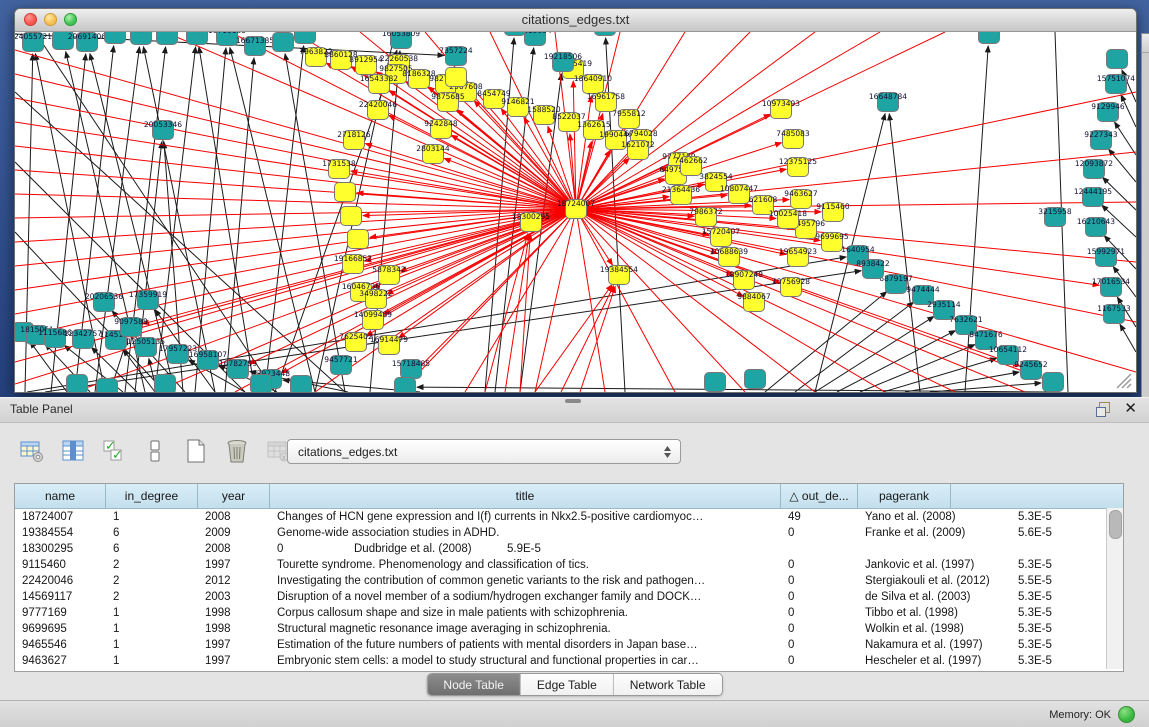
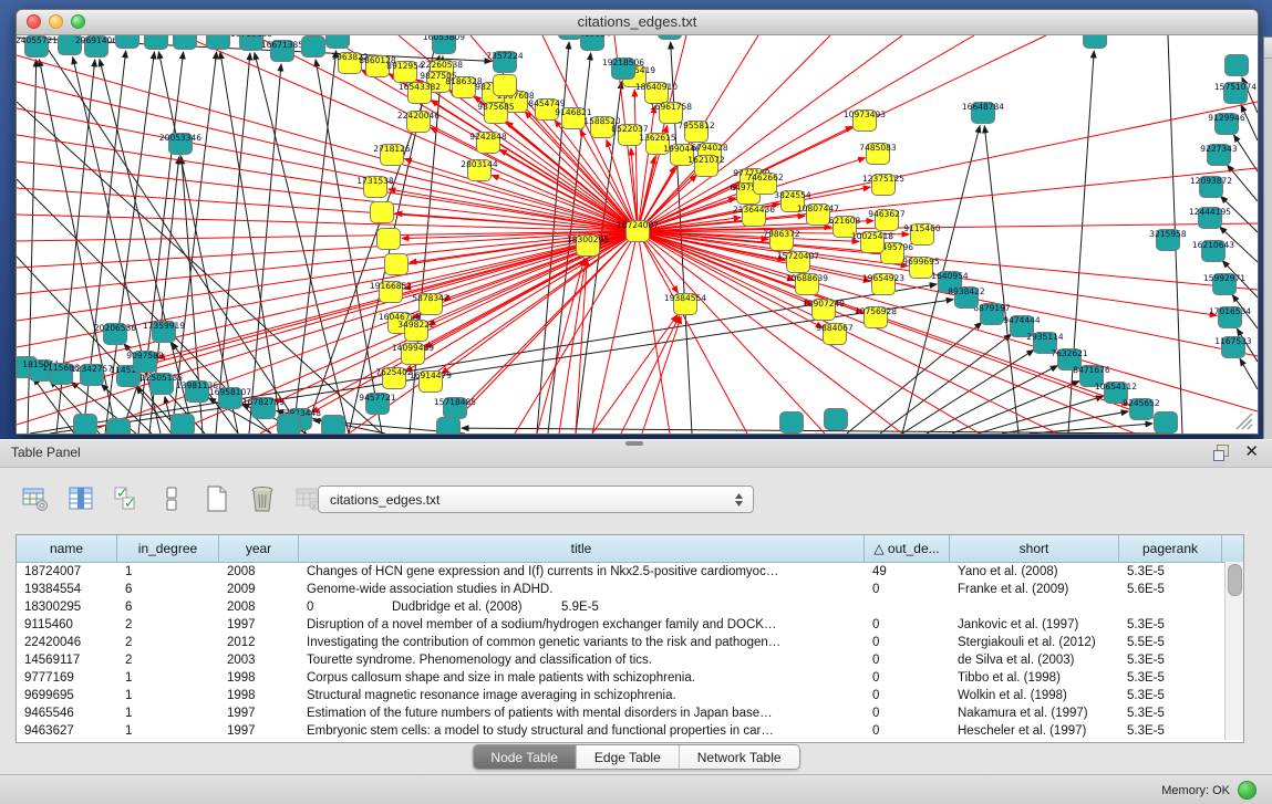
  citations_edges.txt
  18724007
  18300295
  7963822
  8860128
  8912954
  22260538
  9827505
  16543382
  8186328
  9875685
  8454749
  9146821
  1588520
  18640910
  16961758
  7955812
  8522037
  1362615
  199044
  6794028
  1621072
  7462662
  21364436
  3824554
  10807447
  621608
  7986372
  15720407
  10688639
  18907249
  9884067
  10756928
  19654923
  10025418
  9463627
  9115460
  9699695
  12375125
  7485083
  10973493
  19166852
  5878342
  16046736
  3498222
  14099489
  7625402
  16914479
  19384554
  22420046
  9242848
  2718126
  2803144
  1731538
  24055721
  20691406
  16671385
  16053809
  7357224
  19218506
  16648784
  20053346
  15751074
  9129946
  9227343
  12093872
  12444195
  16210643
  15992971
  17016534
  1167533
  6879197
  9474444
  2935114
  7632621
  8471676
  10654112
  9245652
  1640954
  8938422
  18150
  1115686
  12342757
  9097588
  12505135
  20206536
  17359919
- 17957223
+ 13981136
  16958107
  16782759
  12923448
  9457721
  15718485
  3215958
  Table Panel
  ✕
  ✓
  ✓
  x
  citations_edges.txt
  name
  in_degree
  year
  title
  △ out_de...
+ short
  pagerank
  18724007
  1
  2008
  Changes of HCN gene expression and I(f) currents in Nkx2.5-positive cardiomyoc…
  49
  Yano et al. (2008)
  5.3E-5
  19384554
  6
  2009
  Genome-wide association studies in ADHD.
  0
  Franke et al. (2009)
  5.6E-5
  18300295
  6
  2008
  0
  Dudbridge et al. (2008)
  5.9E-5
  9115460
  2
  1997
- Tourette syndrome. Phenomenology and classification of tics.
+ Disruption of a novel member of a sodium/hydrogen exchanger family and DOCK…
  0
  Jankovic et al. (1997)
  5.3E-5
  22420046
  2
  2012
  Investigating the contribution of common genetic variants to the risk and pathogen…
  0
  Stergiakouli et al. (2012)
  5.5E-5
  14569117
  2
  2003
- Disruption of a novel member of a sodium/hydrogen exchanger family and DOCK…
+ Tourette syndrome. Phenomenology and classification of tics.
  0
  de Silva et al. (2003)
  5.3E-5
  9777169
  1
  1998
  Corpus callosum shape and size in male patients with schizophrenia.
  0
  Tibbo et al. (1998)
  5.3E-5
  9699695
  1
  1998
  Structural magnetic resonance image averaging in schizophrenia.
  0
  Wolkin et al. (1998)
  5.3E-5
  9465546
  1
  1997
  Estimation of the future numbers of patients with mental disorders in Japan base…
  0
  Nakamura et al. (1997)
  5.3E-5
  9463627
  1
  1997
  Embryonic stem cells: a model to study structural and functional properties in car…
  0
  Hescheler et al. (1997)
  5.3E-5
  Node Table
  Edge Table
  Network Table
  Memory: OK
